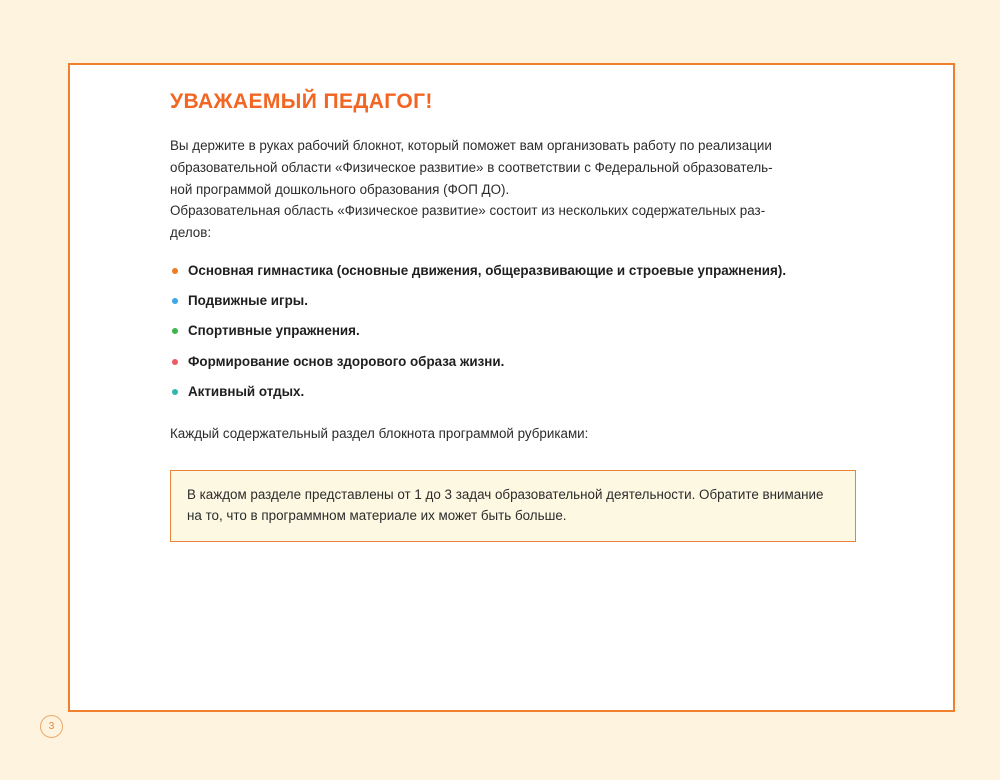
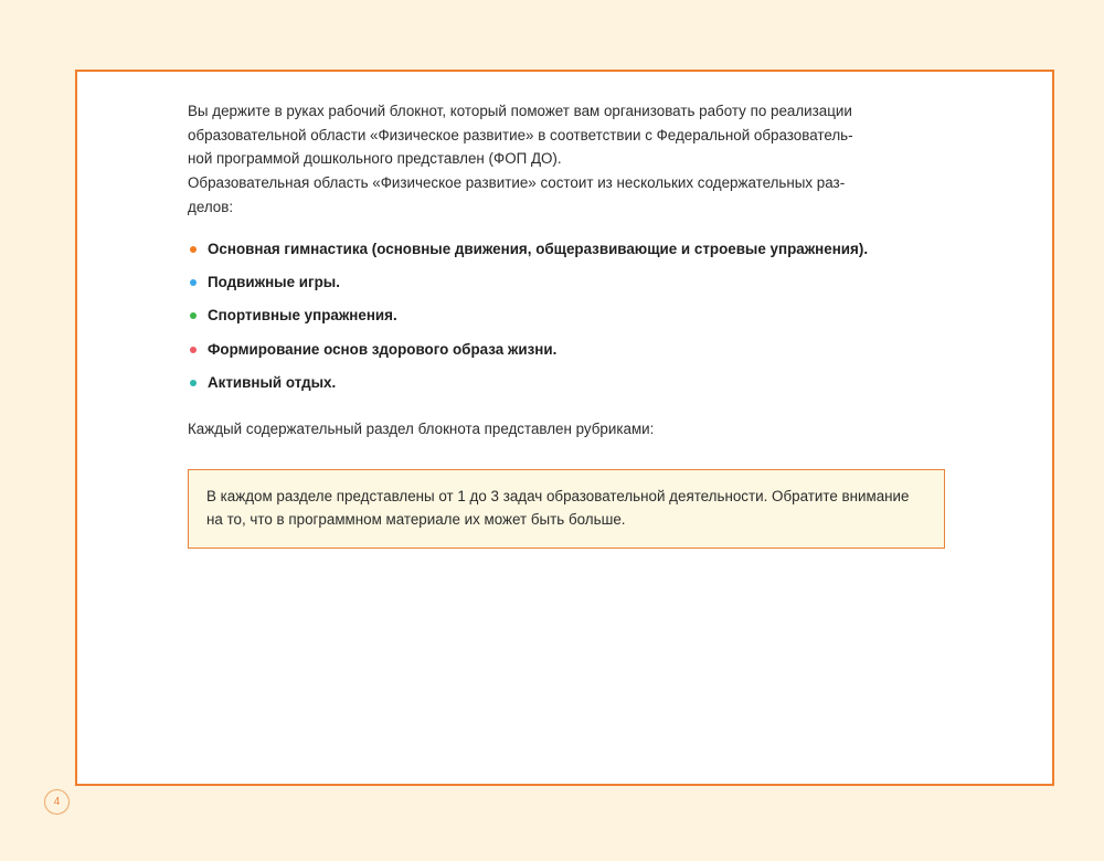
- УВАЖАЕМЫЙ ПЕДАГОГ!
  Вы держите в руках рабочий блокнот, который поможет вам организовать работу по реализации
  образовательной области «Физическое развитие» в соответствии с Федеральной образователь-
- ной программой дошкольного образования (ФОП ДО).
+ ной программой дошкольного представлен (ФОП ДО).
  Образовательная область «Физическое развитие» состоит из нескольких содержательных раз-
  делов:
  Основная гимнастика (основные движения, общеразвивающие и строевые упражнения).
  Подвижные игры.
  Спортивные упражнения.
  Формирование основ здорового образа жизни.
  Активный отдых.
- Каждый содержательный раздел блокнота программой рубриками:
+ Каждый содержательный раздел блокнота представлен рубриками:
  В каждом разделе представлены от 1 до 3 задач образовательной деятельности. Обратите внимание на то, что в программном материале их может быть больше.
- 3
+ 4
